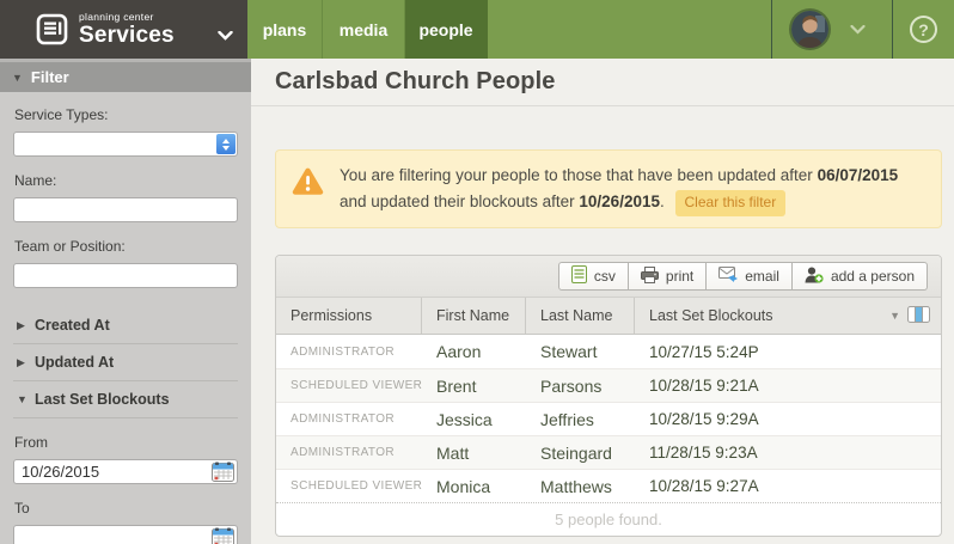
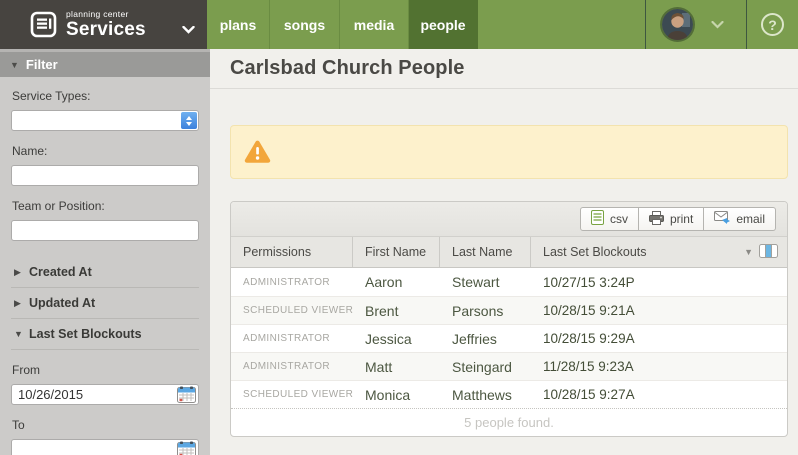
  planning center
  Services
  plans
+ songs
  media
  people
  ?
  ▼
  Filter
  Service Types:
  Name:
  Team or Position:
  ▶
  Created At
  ▶
  Updated At
  ▼
  Last Set Blockouts
  From
  10/26/2015
  To
  Carlsbad Church People
- You are filtering your people to those that have been updated after 06/07/2015 and updated their blockouts after 10/26/2015. Clear this filter
  csv
  print
  email
- add a person
  Permissions
  First Name
  Last Name
  Last Set Blockouts
  ▼
  ADMINISTRATOR
  Aaron
  Stewart
- 10/27/15 5:24P
+ 10/27/15 3:24P
  SCHEDULED VIEWER
  Brent
  Parsons
  10/28/15 9:21A
  ADMINISTRATOR
  Jessica
  Jeffries
  10/28/15 9:29A
  ADMINISTRATOR
  Matt
  Steingard
  11/28/15 9:23A
  SCHEDULED VIEWER
  Monica
  Matthews
  10/28/15 9:27A
  5 people found.
